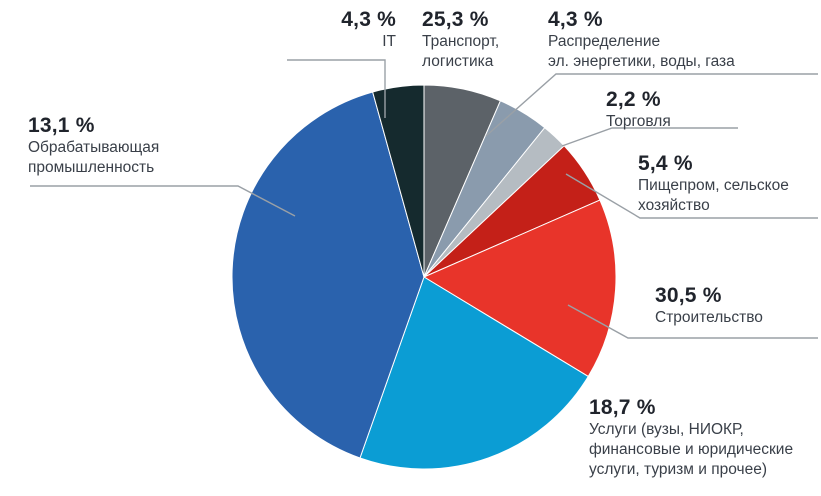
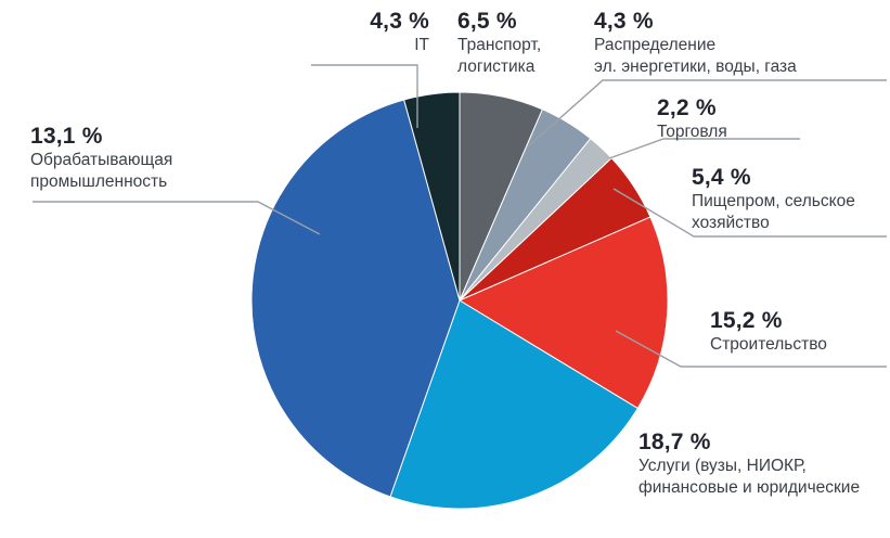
  4,3 %
  IT
  13,1 %
  Обрабатывающая
  промышленность
- 25,3 %
+ 6,5 %
  Транспорт,
  логистика
  4,3 %
  Распределение
  эл. энергетики, воды, газа
  2,2 %
  Торговля
  5,4 %
  Пищепром, сельское
  хозяйство
- 30,5 %
+ 15,2 %
  Строительство
  18,7 %
  Услуги (вузы, НИОКР,
  финансовые и юридические
- услуги, туризм и прочее)
